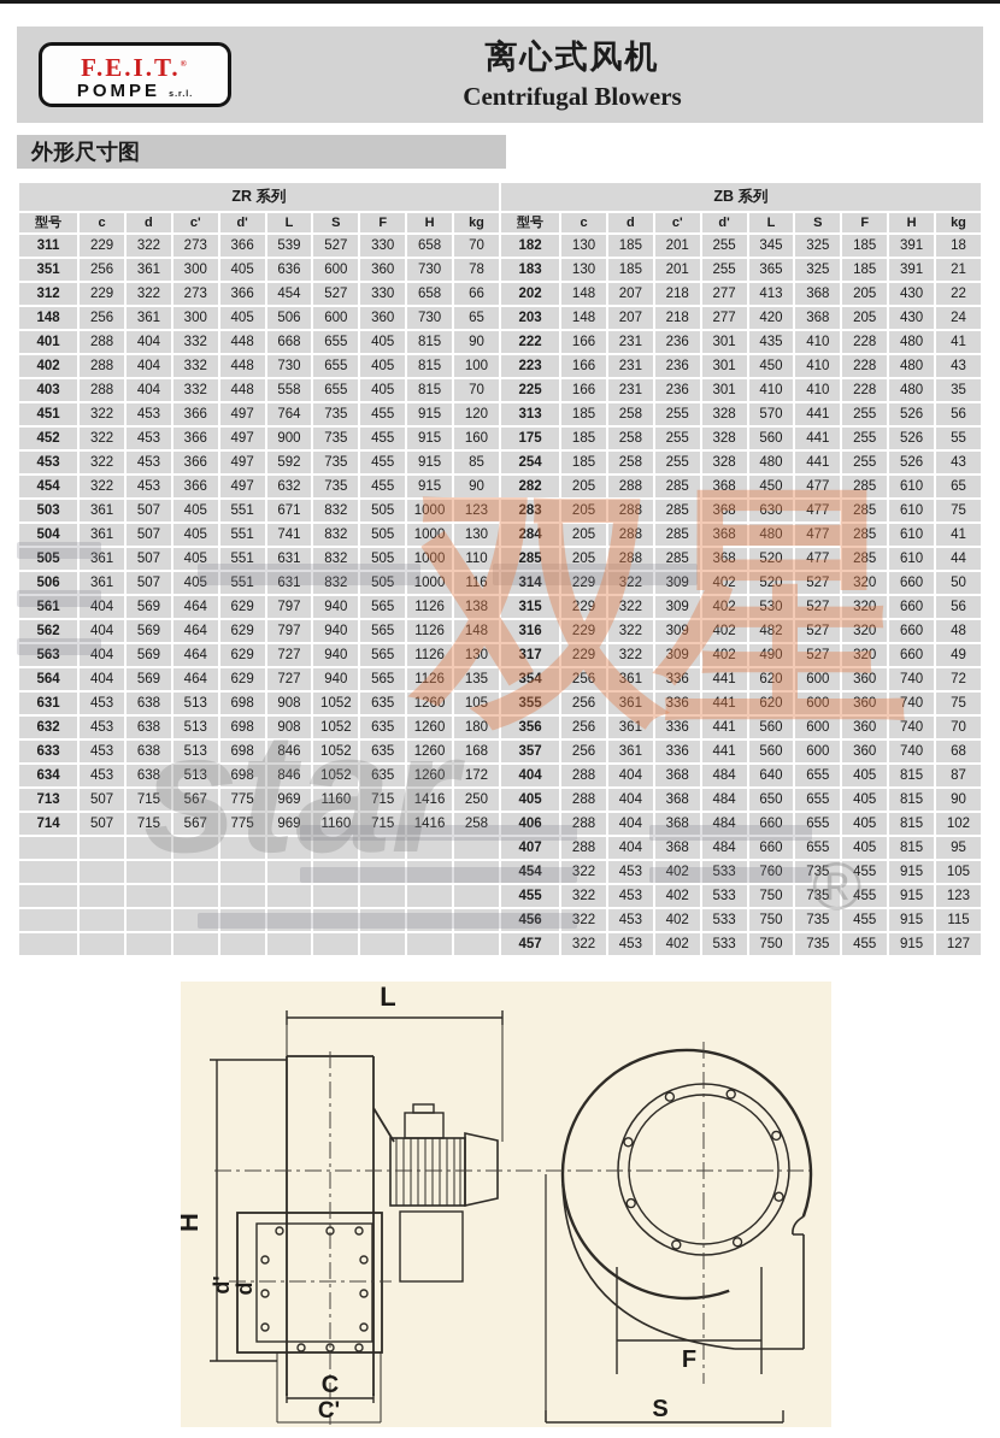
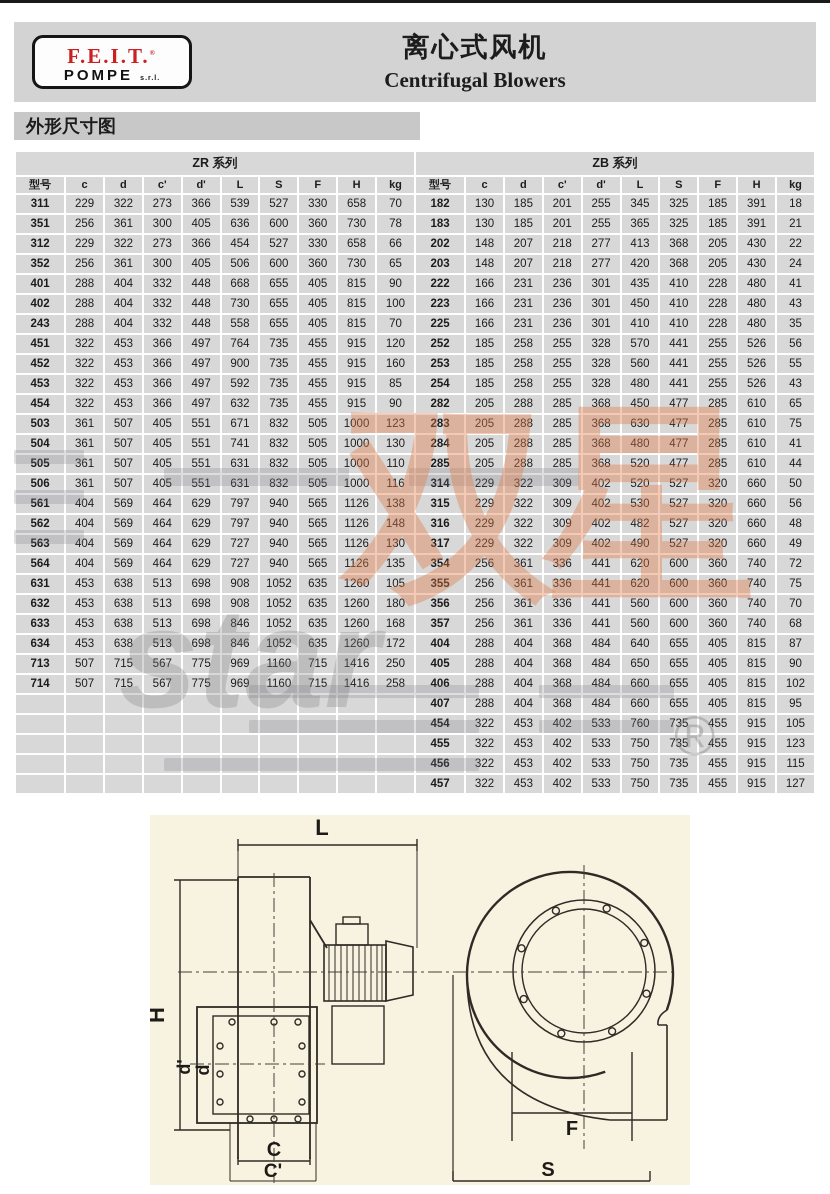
  F.E.I.T.®
  离心式风机
  Centrifugal Blowers
  外形尺寸图
  ZR 系列	ZB 系列
  型号	c	d	c'	d'	L	S	F	H	kg	型号	c	d	c'	d'	L	S	F	H	kg
  311	229	322	273	366	539	527	330	658	70	182	130	185	201	255	345	325	185	391	18
  351	256	361	300	405	636	600	360	730	78	183	130	185	201	255	365	325	185	391	21
  312	229	322	273	366	454	527	330	658	66	202	148	207	218	277	413	368	205	430	22
- 148	256	361	300	405	506	600	360	730	65	203	148	207	218	277	420	368	205	430	24
+ 352	256	361	300	405	506	600	360	730	65	203	148	207	218	277	420	368	205	430	24
  401	288	404	332	448	668	655	405	815	90	222	166	231	236	301	435	410	228	480	41
  402	288	404	332	448	730	655	405	815	100	223	166	231	236	301	450	410	228	480	43
- 403	288	404	332	448	558	655	405	815	70	225	166	231	236	301	410	410	228	480	35
+ 243	288	404	332	448	558	655	405	815	70	225	166	231	236	301	410	410	228	480	35
- 451	322	453	366	497	764	735	455	915	120	313	185	258	255	328	570	441	255	526	56
+ 451	322	453	366	497	764	735	455	915	120	252	185	258	255	328	570	441	255	526	56
- 452	322	453	366	497	900	735	455	915	160	175	185	258	255	328	560	441	255	526	55
+ 452	322	453	366	497	900	735	455	915	160	253	185	258	255	328	560	441	255	526	55
  453	322	453	366	497	592	735	455	915	85	254	185	258	255	328	480	441	255	526	43
  454	322	453	366	497	632	735	455	915	90	282	205	288	285	368	450	477	285	610	65
  503	361	507	405	551	671	832	505	1000	123	283	205	288	285	368	630	477	285	610	75
  504	361	507	405	551	741	832	505	1000	130	284	205	288	285	368	480	477	285	610	41
  505	361	507	405	551	631	832	505	1000	110	285	205	288	285	368	520	477	285	610	44
  506	361	507	405	551	631	832	505	1000	116	314	229	322	309	402	520	527	320	660	50
  561	404	569	464	629	797	940	565	1126	138	315	229	322	309	402	530	527	320	660	56
  562	404	569	464	629	797	940	565	1126	148	316	229	322	309	402	482	527	320	660	48
  563	404	569	464	629	727	940	565	1126	130	317	229	322	309	402	490	527	320	660	49
  564	404	569	464	629	727	940	565	1126	135	354	256	361	336	441	620	600	360	740	72
  631	453	638	513	698	908	1052	635	1260	105	355	256	361	336	441	620	600	360	740	75
  632	453	638	513	698	908	1052	635	1260	180	356	256	361	336	441	560	600	360	740	70
  633	453	638	513	698	846	1052	635	1260	168	357	256	361	336	441	560	600	360	740	68
  634	453	638	513	698	846	1052	635	1260	172	404	288	404	368	484	640	655	405	815	87
  713	507	715	567	775	969	1160	715	1416	250	405	288	404	368	484	650	655	405	815	90
  714	507	715	567	775	969	1160	715	1416	258	406	288	404	368	484	660	655	405	815	102
  										407	288	404	368	484	660	655	405	815	95
  										454	322	453	402	533	760	735	455	915	105
  										455	322	453	402	533	750	735	455	915	123
  										456	322	453	402	533	750	735	455	915	115
  										457	322	453	402	533	750	735	455	915	127
  双星
  star
  ®
  L
  C
  C'
  F
  S
